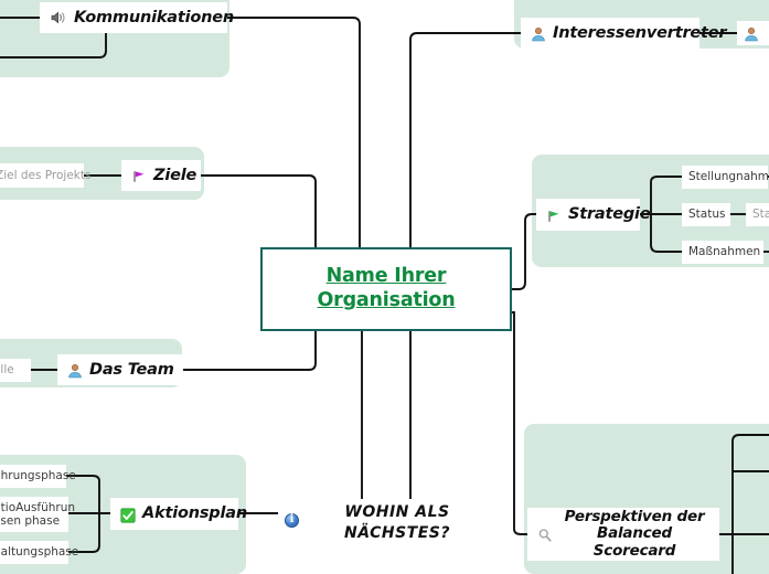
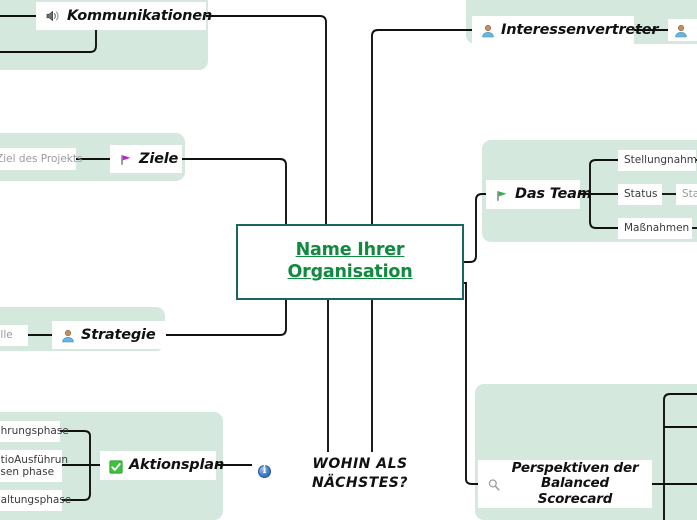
  Name Ihrer
  Organisation
  Kommunikationen
  Interessenvertreter
  Ziele
  iel des Projekts
- Strategie
+ Das Team
  Stellungnahm
  Status
  Maßnahmen
  Sta
- Das Team
+ Strategie
  lle
  Aktionsplan
  hrungsphase
  tioAusführun
  sen phase
  altungsphase
  Perspektiven der
  Balanced Scorecard
  WOHIN ALS
  NÄCHSTES?
